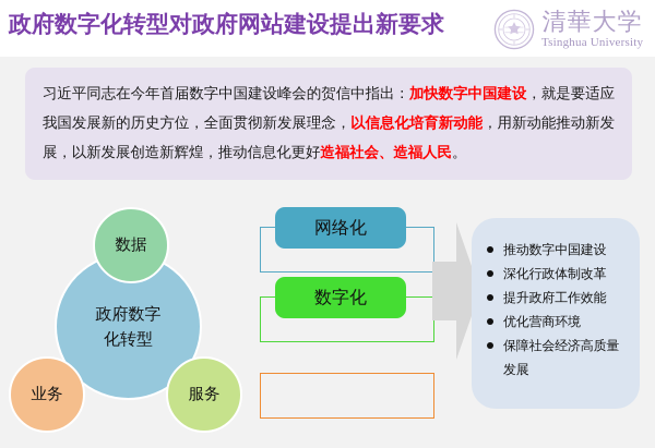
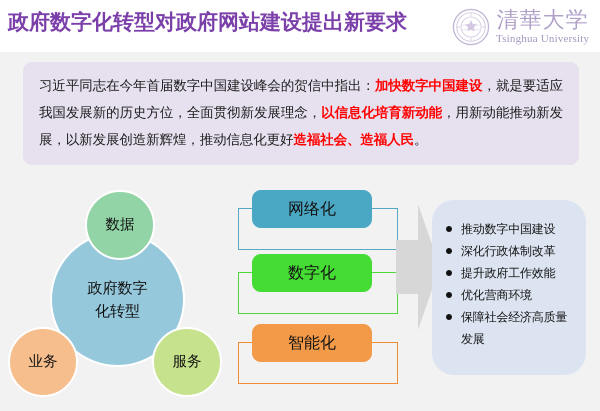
  政府数字化转型对政府网站建设提出新要求
  清華大学
  Tsinghua University
  习近平同志在今年首届数字中国建设峰会的贺信中指出：加快数字中国建设，就是要适应我国发展新的历史方位，全面贯彻新发展理念，以信息化培育新动能，用新动能推动新发展，以新发展创造新辉煌，推动信息化更好造福社会、造福人民。
  政府数字
  化转型
  数据
  业务
  服务
  网络化
  数字化
+ 智能化
  推动数字中国建设
  深化行政体制改革
  提升政府工作效能
  优化营商环境
  保障社会经济高质量发展
